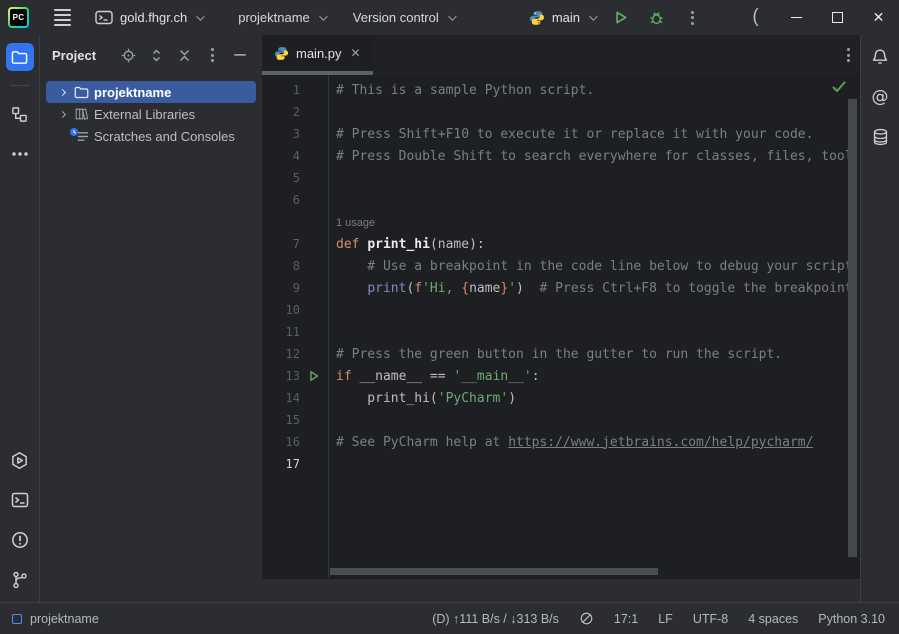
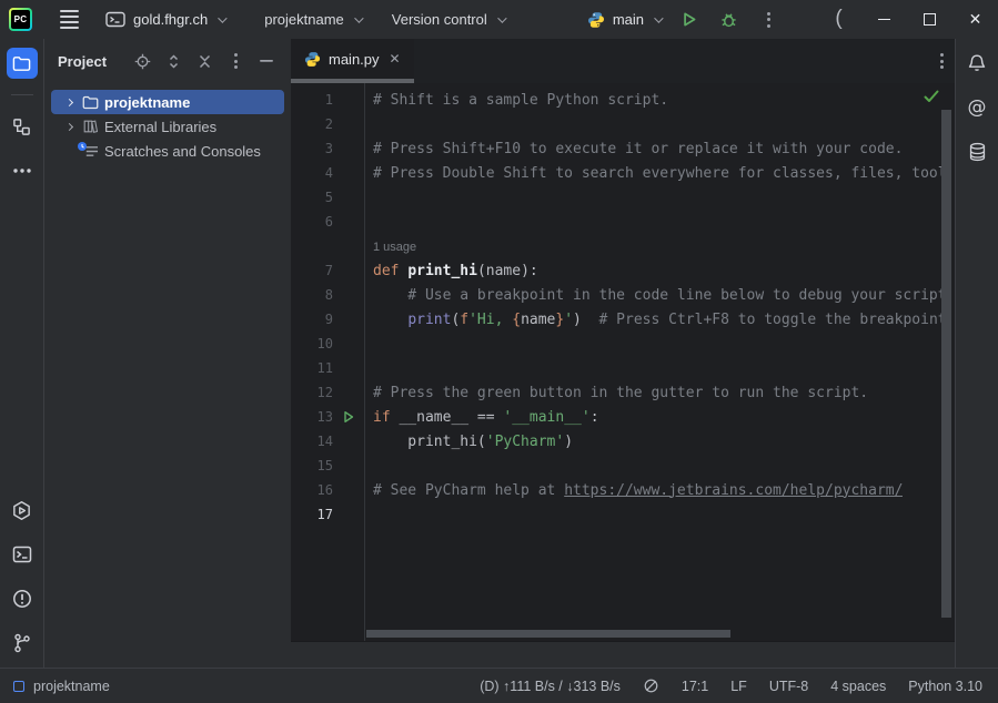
  PC
  gold.fhgr.ch
  projektname
  Version control
  main
  (
  ✕
  Project
  projektname
  External Libraries
  Scratches and Consoles
  main.py
  ✕
  1
- # This is a sample Python script.
+ # Shift is a sample Python script.
  2
  3
  # Press Shift+F10 to execute it or replace it with your code.
  4
  # Press Double Shift to search everywhere for classes, files, too
  5
  6
  1 usage
  7
  def print_hi(name):
  8
  # Use a breakpoint in the code line below to debug your scrip
  9
  print(f'Hi, {name}') # Press Ctrl+F8 to toggle the breakpoin
  10
  11
  12
  # Press the green button in the gutter to run the script.
  13
  if __name__ == '__main__':
  14
  print_hi('PyCharm')
  15
  16
  # See PyCharm help at https://www.jetbrains.com/help/pycharm/
  17
  @
  projektname
  (D) ↑111 B/s / ↓313 B/s
  17:1
  LF
  UTF-8
  4 spaces
  Python 3.10
